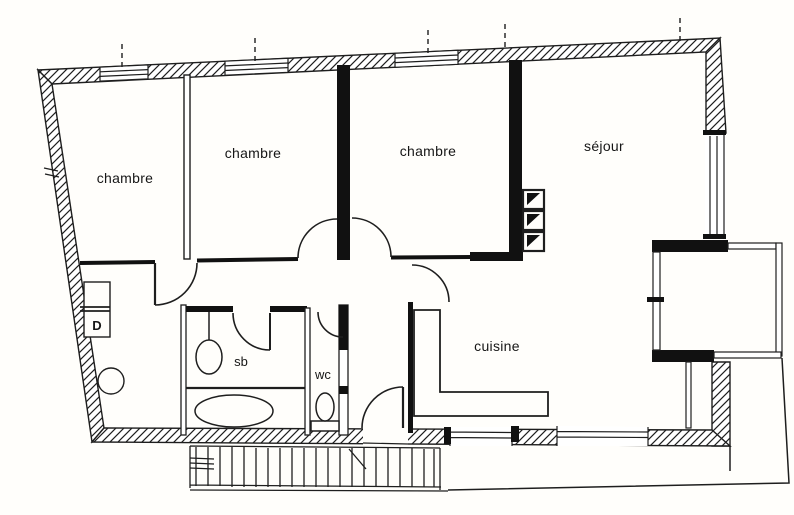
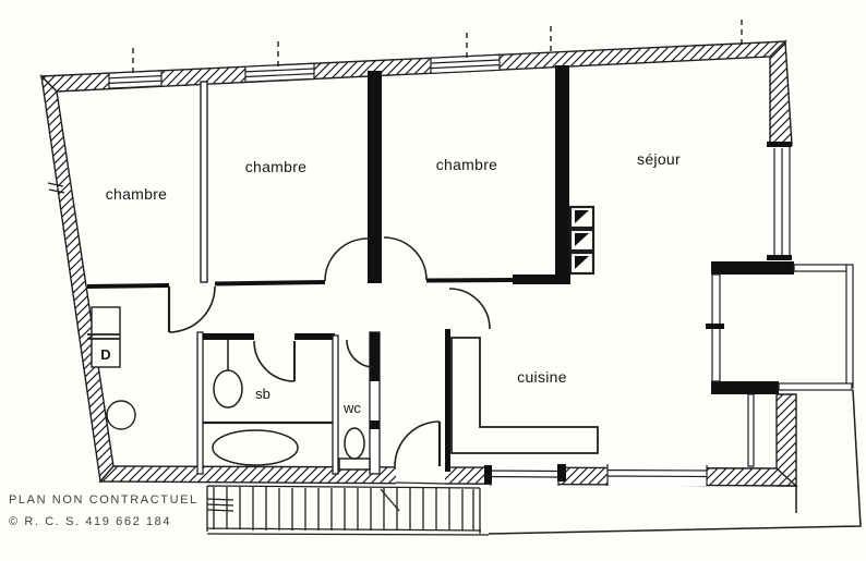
  chambre
  chambre
  chambre
  séjour
  cuisine
  sb
  wc
  D
+ PLAN NON CONTRACTUEL
+ © R. C. S. 419 662 184
